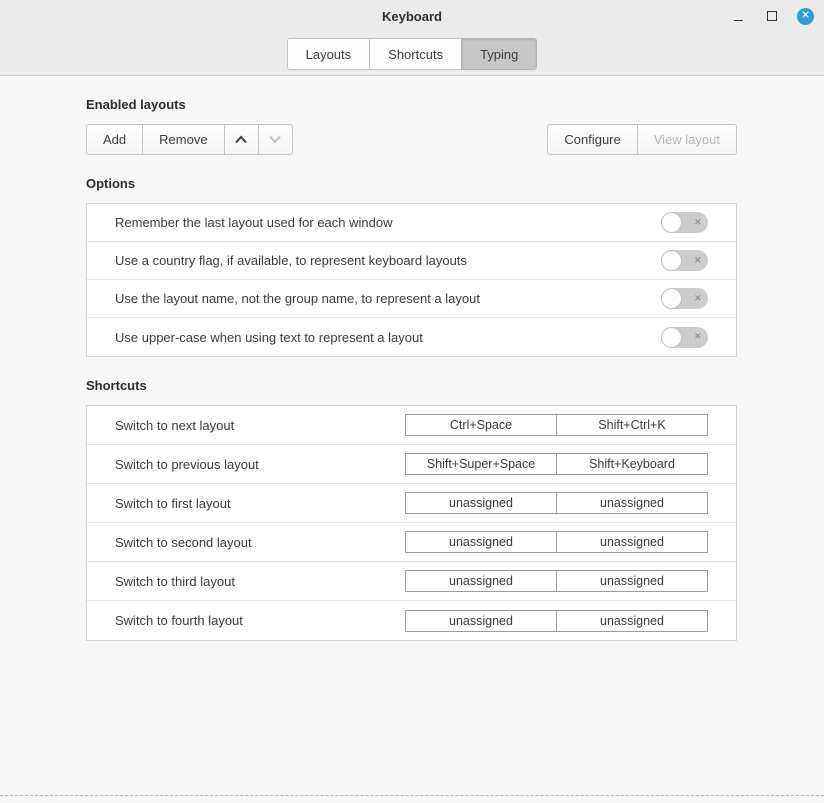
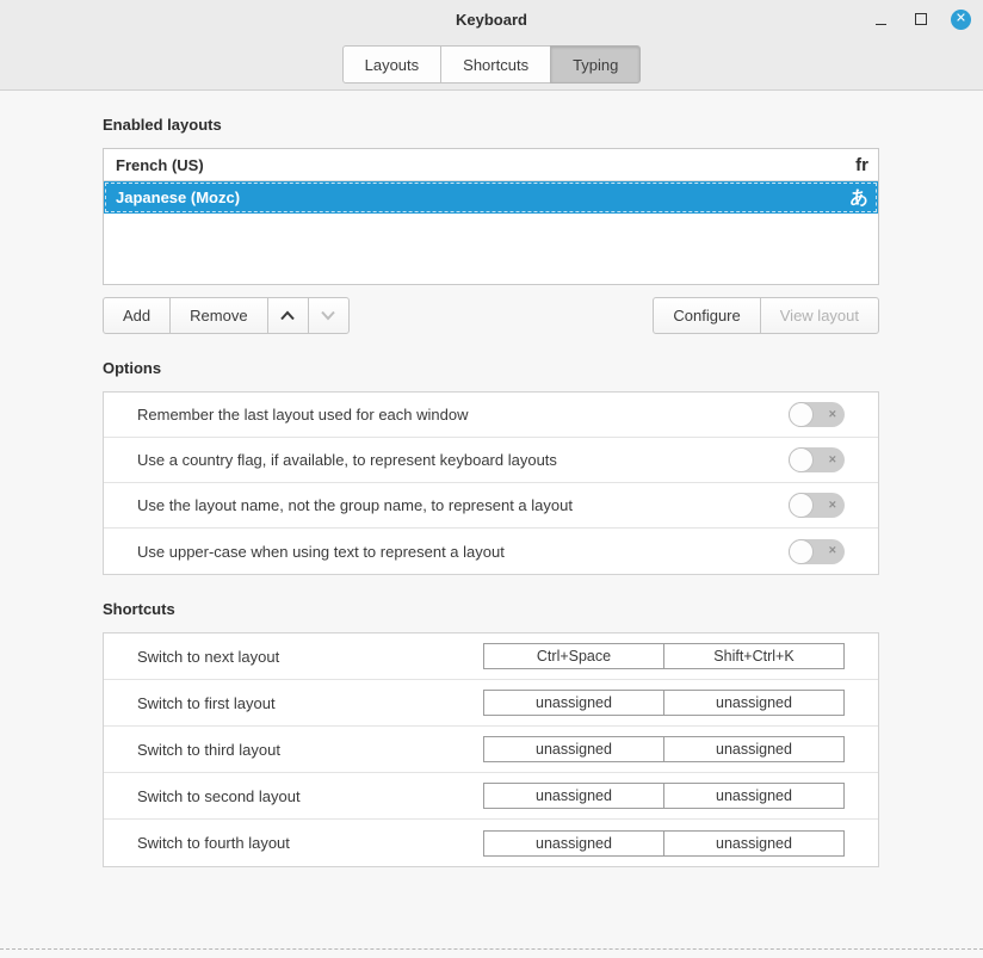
  Keyboard
  ✕
  Layouts
  Shortcuts
  Typing
  Enabled layouts
+ French (US)
+ fr
+ Japanese (Mozc)
+ あ
  Add
  Remove
  Configure
  View layout
  Options
  Remember the last layout used for each window
  ×
  Use a country flag, if available, to represent keyboard layouts
  ×
  Use the layout name, not the group name, to represent a layout
  ×
  Use upper-case when using text to represent a layout
  ×
  Shortcuts
  Switch to next layout
  Ctrl+Space
  Shift+Ctrl+K
- Switch to previous layout
- Shift+Super+Space
- Shift+Keyboard
  Switch to first layout
  unassigned
  unassigned
- Switch to second layout
+ Switch to third layout
  unassigned
  unassigned
- Switch to third layout
+ Switch to second layout
  unassigned
  unassigned
  Switch to fourth layout
  unassigned
  unassigned
